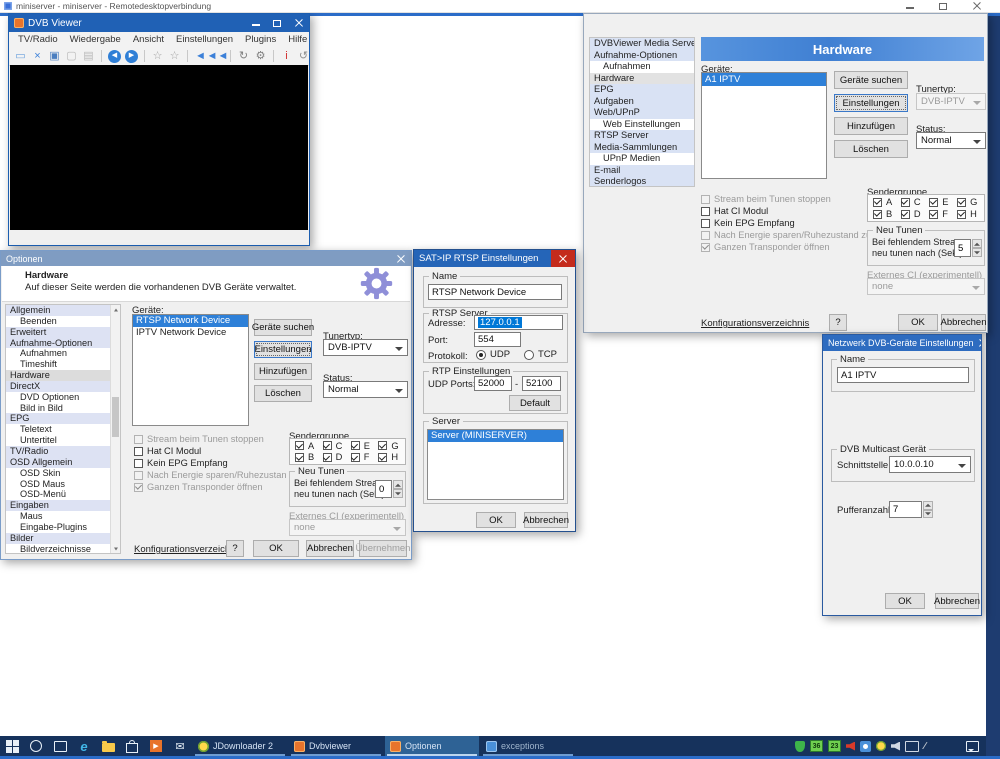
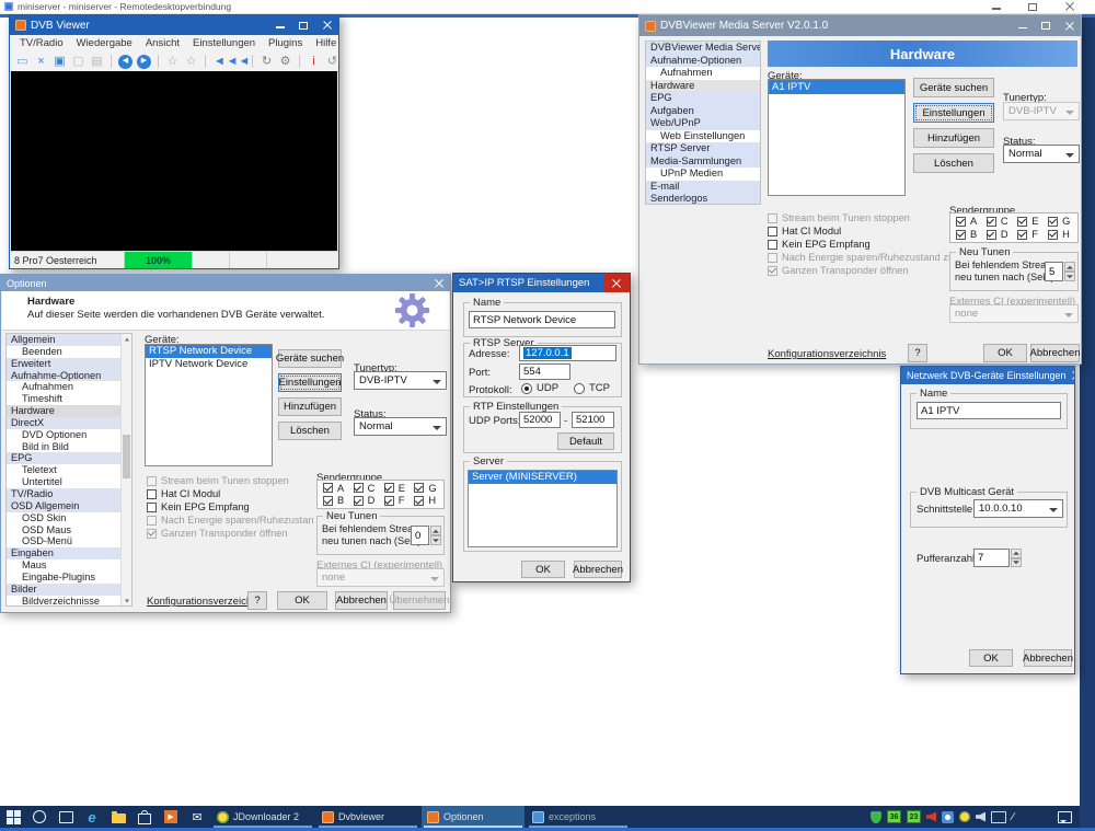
  miniserver - miniserver - Remotedesktopverbindung
  DVB Viewer
  TV/Radio
  Wiedergabe
  Ansicht
  Einstellungen
  Plugins
  Hilfe
  ▭
  ×
  ▣
  ▢
  ▤
  ☆
  ☆
  ◄
  ◄◄
  ↻
  ⚙
  i
  ↺
+ 8 Pro7 Oesterreich
+ 100%
+ DVBViewer Media Server V2.0.1.0
  DVBViewer Media Serve
  Aufnahme-Optionen
  Aufnahmen
  Hardware
  EPG
  Aufgaben
  Web/UPnP
  Web Einstellungen
  RTSP Server
  Media-Sammlungen
  UPnP Medien
  E-mail
  Senderlogos
  Hardware
  Geräte:
  A1 IPTV
  Geräte suchen
  Einstellungen
  Hinzufügen
  Löschen
  Tunertyp:
  DVB-IPTV
  Status:
  Normal
  Stream beim Tunen stoppen
  Hat CI Modul
  Kein EPG Empfang
  Nach Energie sparen/Ruhezustand z
  Ganzen Transponder öffnen
  Sendergruppe
  A
  B
  C
  D
  E
  F
  G
  H
  Neu Tunen
  Bei fehlendem Strea
  neu tunen nach (Se
  5
  Externes CI (experimentell)
  none
  Konfigurationsverzeichnis
  ?
  OK
  Abbrechen
  Optionen
  Hardware
  Auf dieser Seite werden die vorhandenen DVB Geräte verwaltet.
  Allgemein
  Beenden
  Erweitert
  Aufnahme-Optionen
  Aufnahmen
  Timeshift
  Hardware
  DirectX
  DVD Optionen
  Bild in Bild
  EPG
  Teletext
  Untertitel
  TV/Radio
  OSD Allgemein
  OSD Skin
  OSD Maus
  OSD-Menü
  Eingaben
  Maus
  Eingabe-Plugins
  Bilder
  Bildverzeichnisse
  Geräte:
  RTSP Network Device
  IPTV Network Device
  Geräte suchen
  Einstellungen
  Hinzufügen
  Löschen
  Tunertyp:
  DVB-IPTV
  Status:
  Normal
  Stream beim Tunen stoppen
  Hat CI Modul
  Kein EPG Empfang
  Nach Energie sparen/Ruhezustan
  Ganzen Transponder öffnen
  Sendergruppe
  A
  B
  C
  D
  E
  F
  G
  H
  Neu Tunen
  Bei fehlendem Stre
  neu tunen nach (Se
  0
  Externes CI (experimentell)
  none
  Konfigurationsverzeic
  ?
  OK
  Abbrechen
  Übernehmen
  SAT>IP RTSP Einstellungen
  Name
  RTSP Network Device
  RTSP Server
  Adresse:
  127.0.0.1
  Port:
  554
  Protokoll:
  UDP
  TCP
  RTP Einstellungen
  UDP Ports
  52000
  -
  52100
  Default
  Server
  Server (MINISERVER)
  OK
  Abbrechen
  Netzwerk DVB-Geräte Einstellungen
  Name
  A1 IPTV
  DVB Multicast Gerät
  Schnittstelle
  10.0.0.10
  Pufferanzah
  7
  OK
  Abbrechen
  e
  ✉
  JDownloader 2
  Dvbviewer
  Optionen
  exceptions
  ∕
